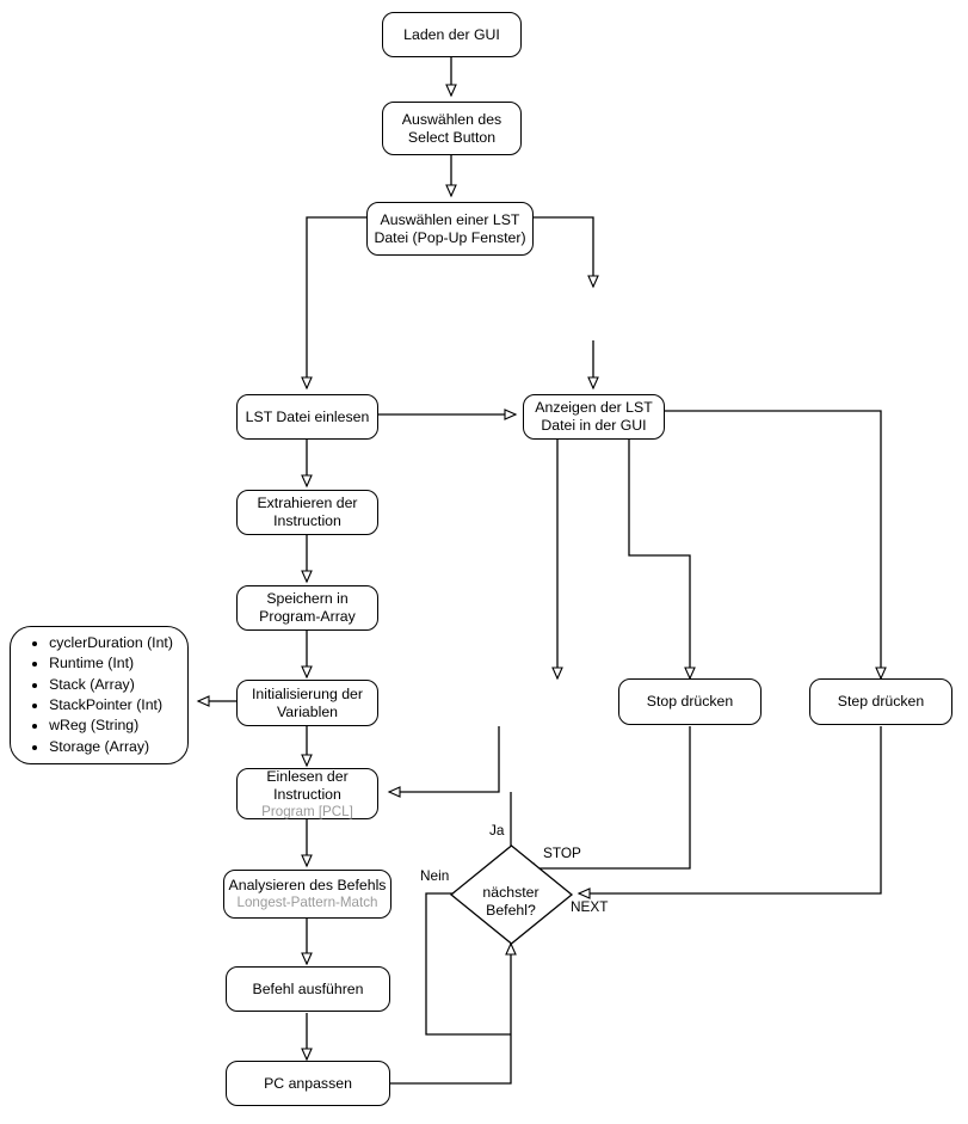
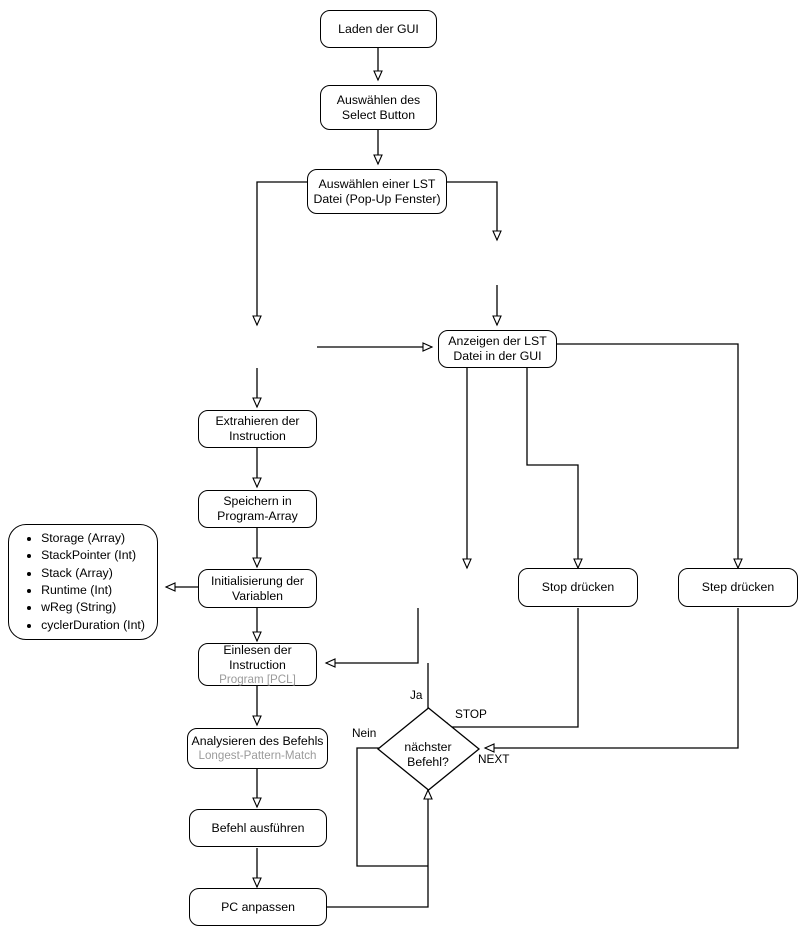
  Laden der GUI
  Auswählen des
  Select Button
  Auswählen einer LST
  Datei (Pop-Up Fenster)
- LST Datei einlesen
  Anzeigen der LST
  Datei in der GUI
  Extrahieren der
  Instruction
  Speichern in
  Program-Array
  Initialisierung der
  Variablen
  Einlesen der
  Instruction
  Program [PCL]
  Analysieren des Befehls
  Longest-Pattern-Match
  Befehl ausführen
  PC anpassen
  Stop drücken
  Step drücken
  nächster
  Befehl?
- cyclerDuration (Int)
+ Storage (Array)
- Runtime (Int)
+ StackPointer (Int)
  Stack (Array)
- StackPointer (Int)
+ Runtime (Int)
  wReg (String)
- Storage (Array)
+ cyclerDuration (Int)
  Ja
  Nein
  STOP
  NEXT
